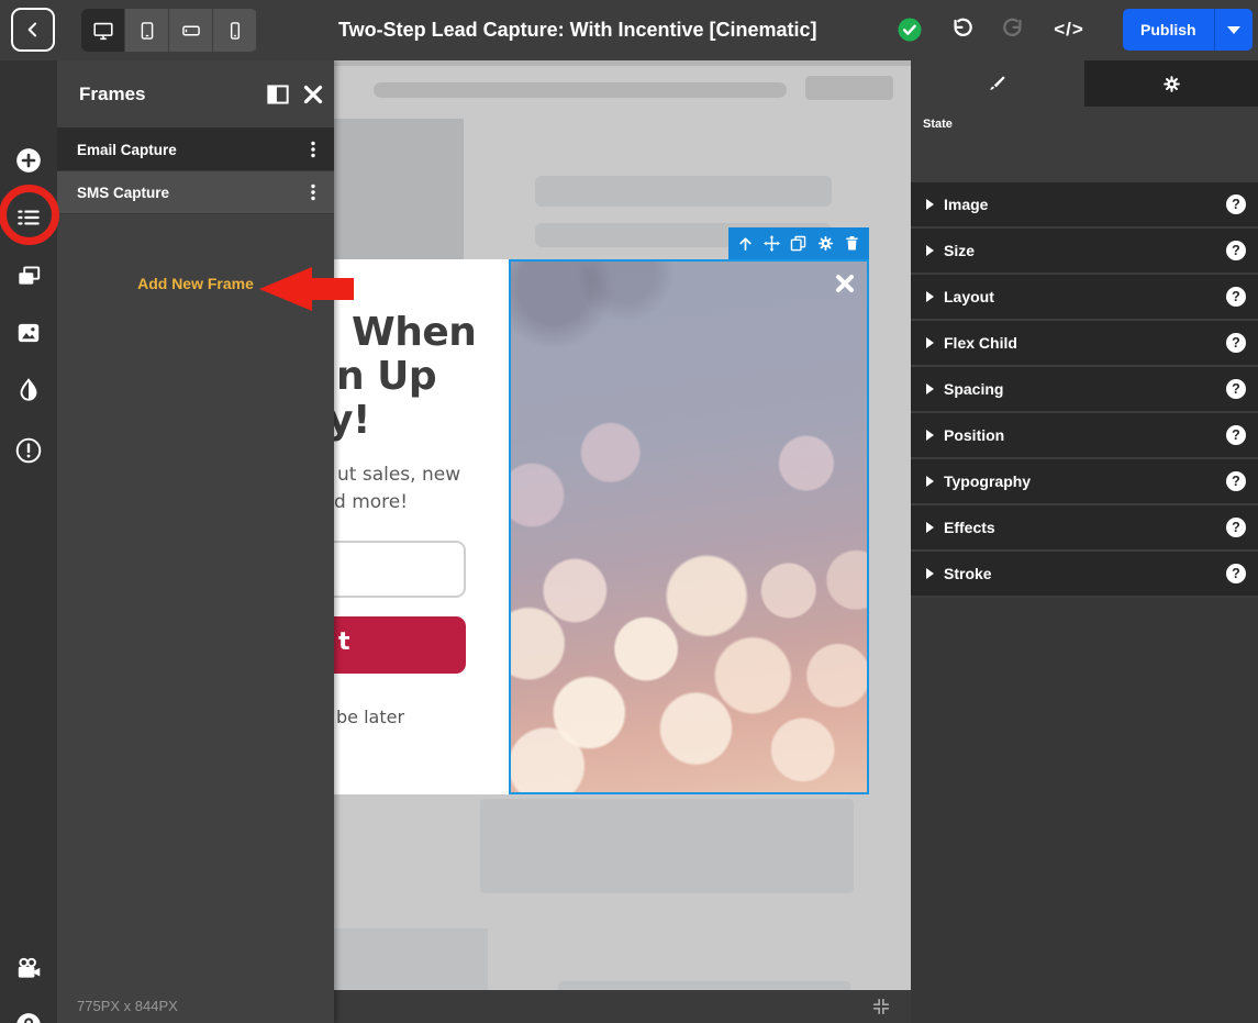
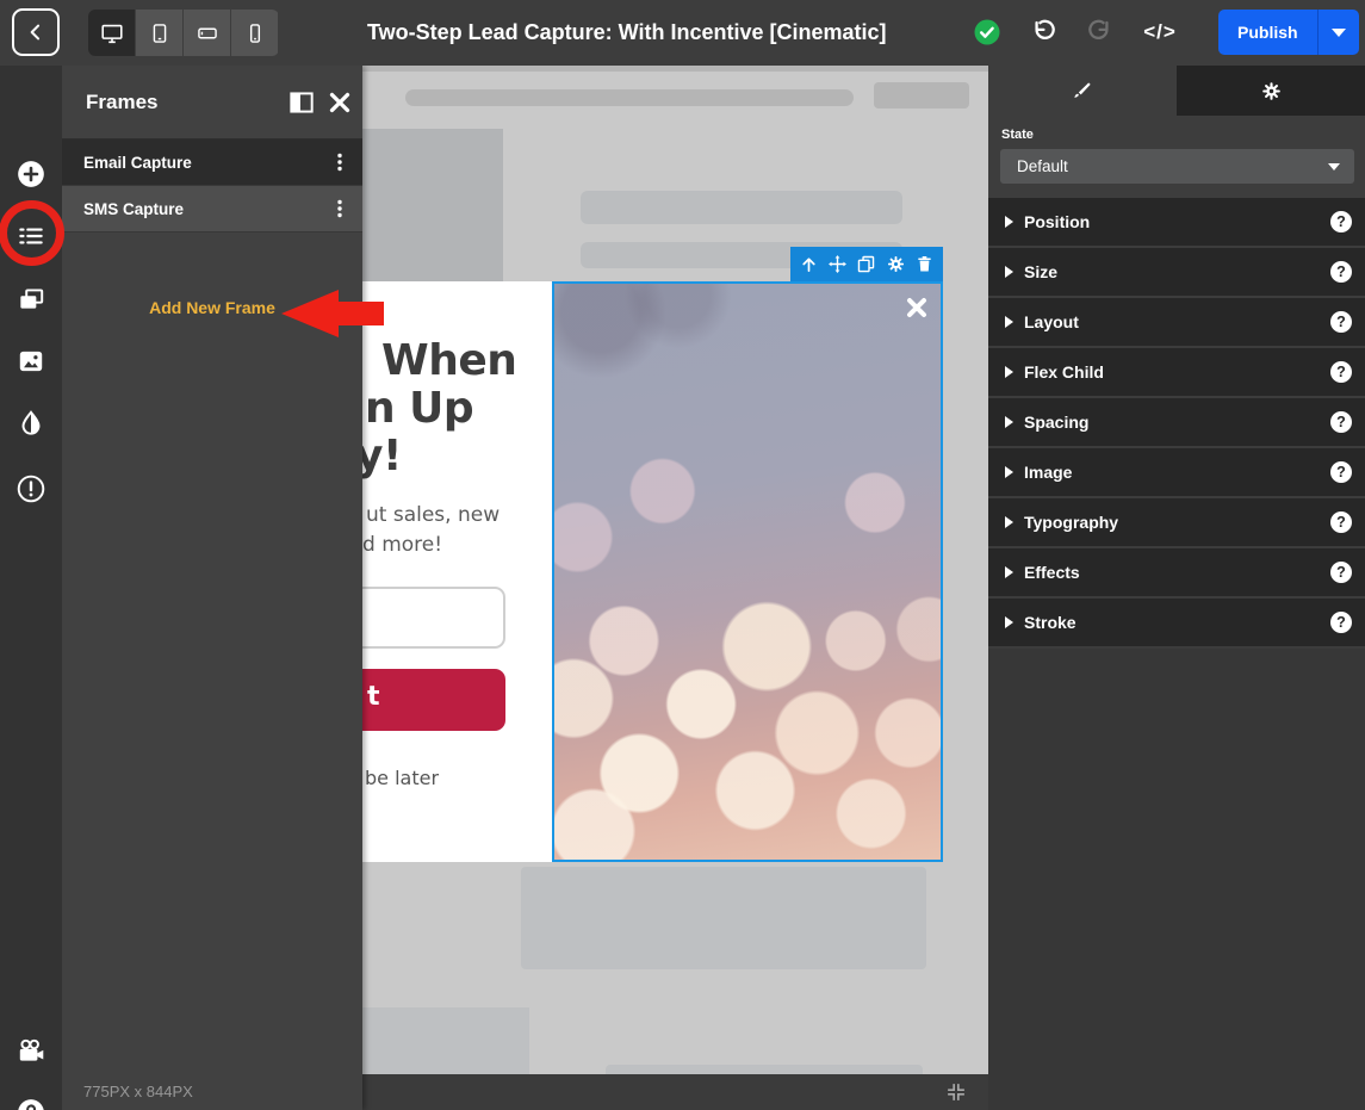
  When
  n Up
  y!
  ut sales, new
  d more!
  t
  be later
  Frames
  Email Capture
  SMS Capture
  Add New Frame
  775PX x 844PX
  State
+ Default
- Image
+ Position
  ?
  Size
  ?
  Layout
  ?
  Flex Child
  ?
  Spacing
  ?
- Position
+ Image
  ?
  Typography
  ?
  Effects
  ?
  Stroke
  ?
  Two-Step Lead Capture: With Incentive [Cinematic]
  </>
  Publish
